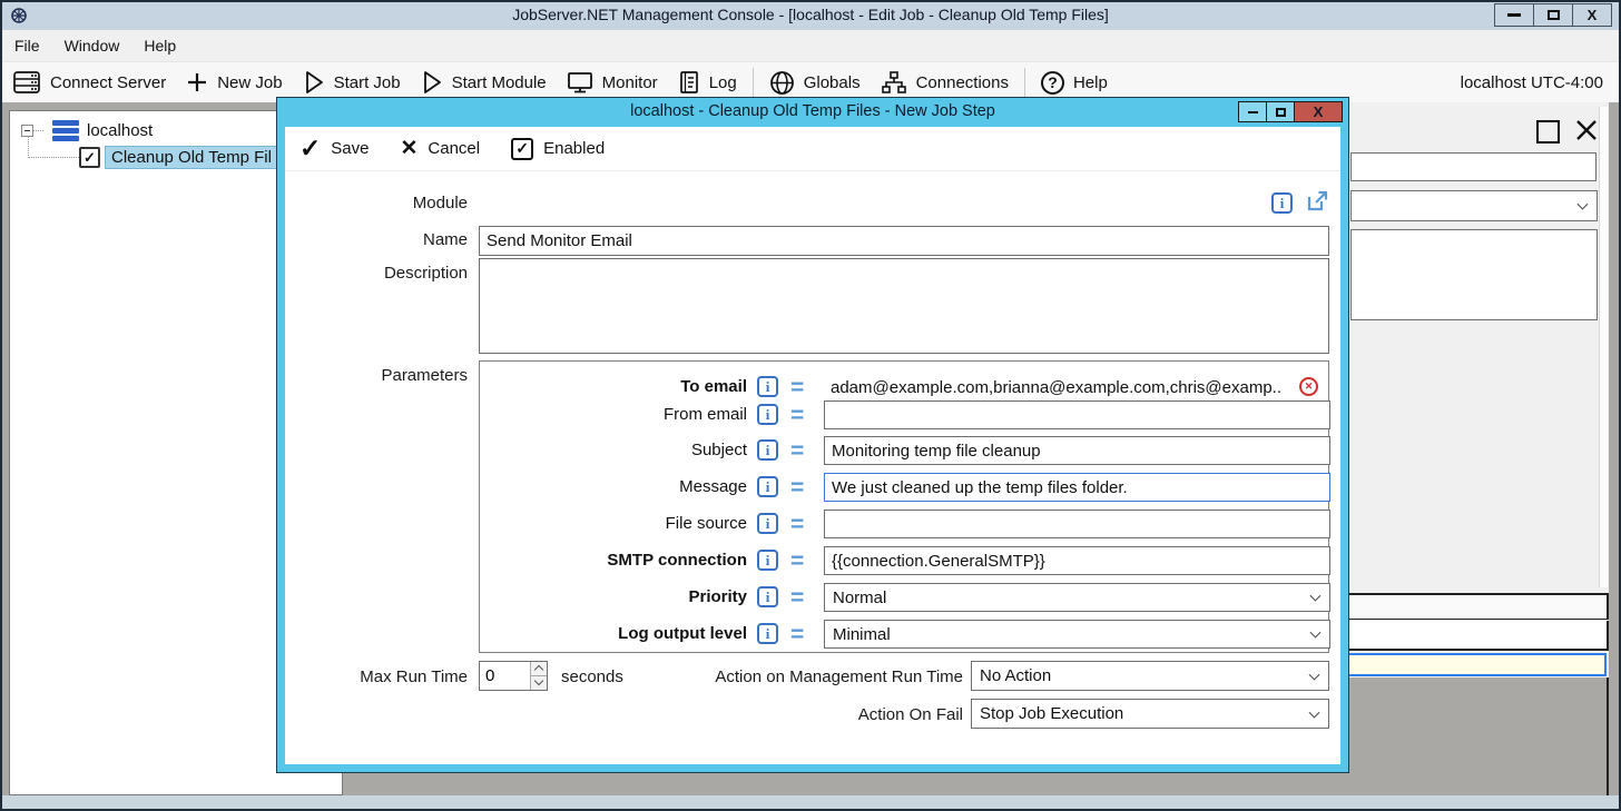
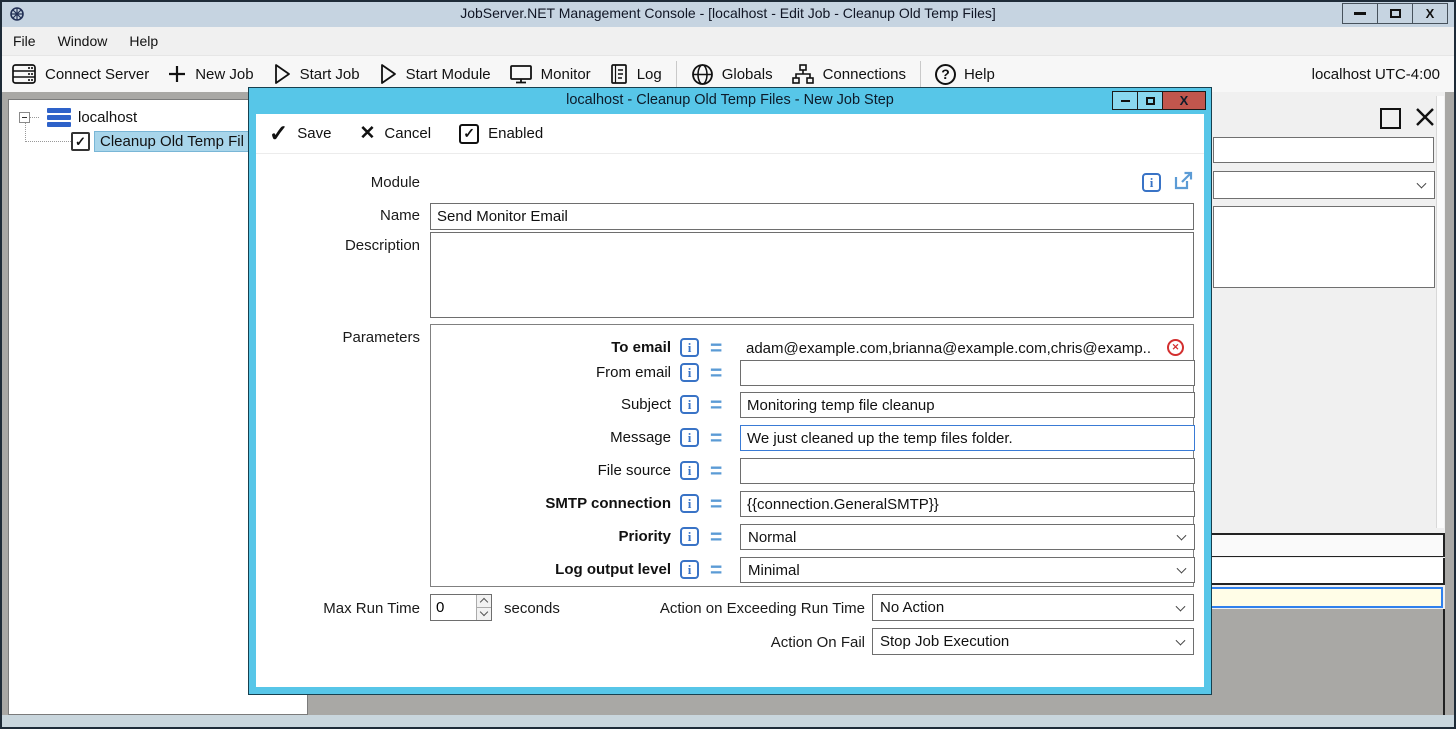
  JobServer.NET Management Console - [localhost - Edit Job - Cleanup Old Temp Files]
  X
  File
  Window
  Help
  Connect Server
  New Job
  Start Job
  Start Module
  Monitor
  Log
  Globals
  Connections
  ?
  Help
  localhost UTC-4:00
  localhost
  ✓
  Cleanup Old Temp Fil
  localhost - Cleanup Old Temp Files - New Job Step
  X
  ✓
  Save
  ✕
  Cancel
  ✓
  Enabled
  Module
  i
  Name
  Send Monitor Email
  Description
  Parameters
  To email
  i
  =
  adam@example.com,brianna@example.com,chris@examp..
  ✕
  From email
  i
  =
  Subject
  i
  =
  Monitoring temp file cleanup
  Message
  i
  =
  We just cleaned up the temp files folder.
  File source
  i
  =
  SMTP connection
  i
  =
  {{connection.GeneralSMTP}}
  Priority
  i
  =
  Normal
  Log output level
  i
  =
  Minimal
  Max Run Time
  0
  seconds
- Action on Management Run Time
+ Action on Exceeding Run Time
  No Action
  Action On Fail
  Stop Job Execution
